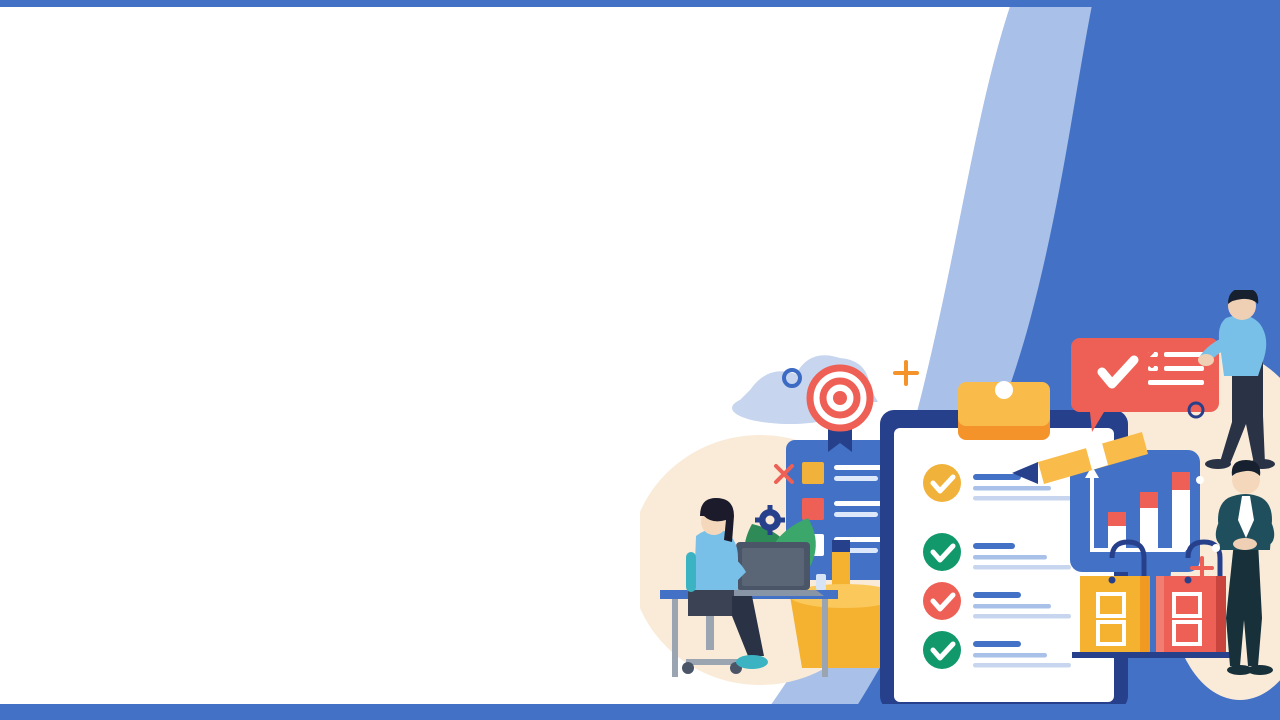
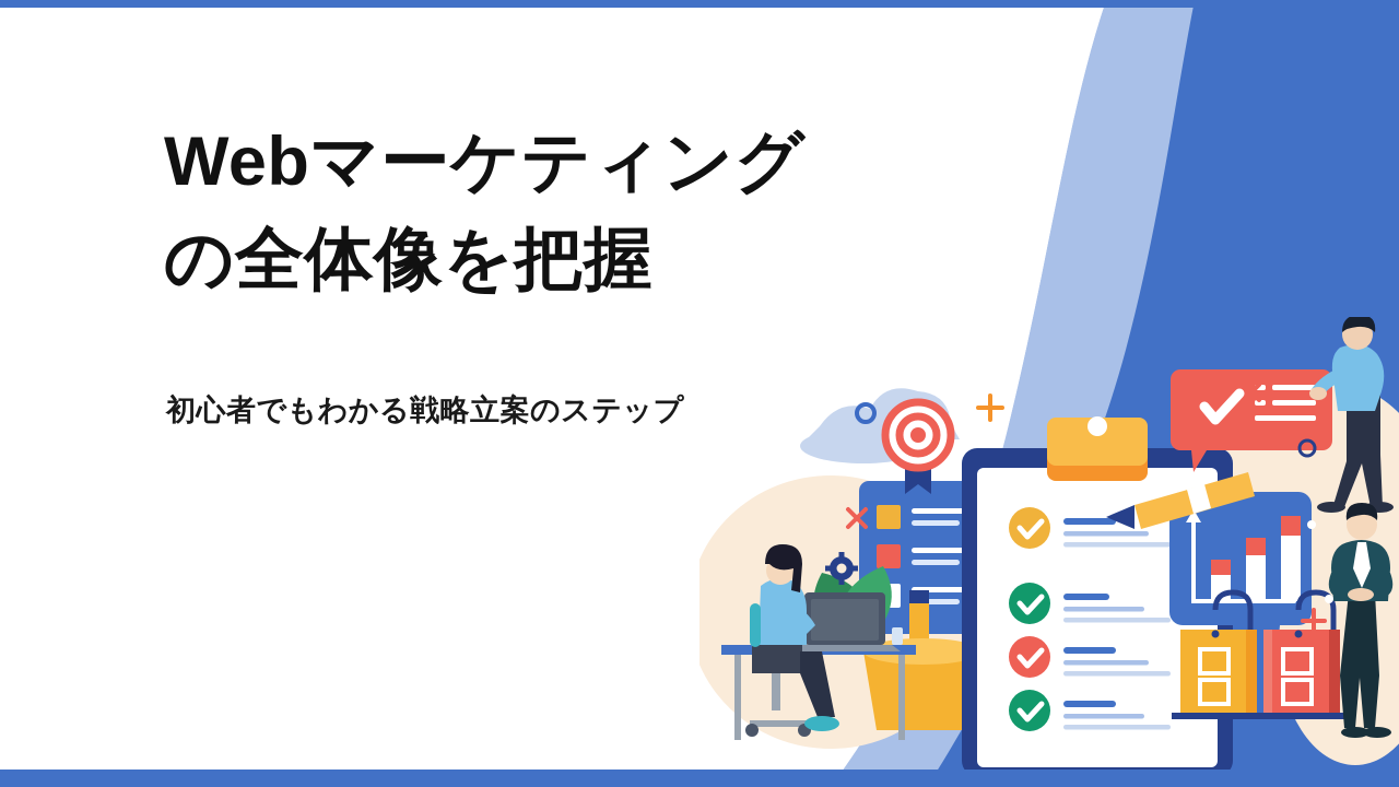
+ Webマーケティング
+ の全体像を把握
+ 初心者でもわかる戦略立案のステップ
